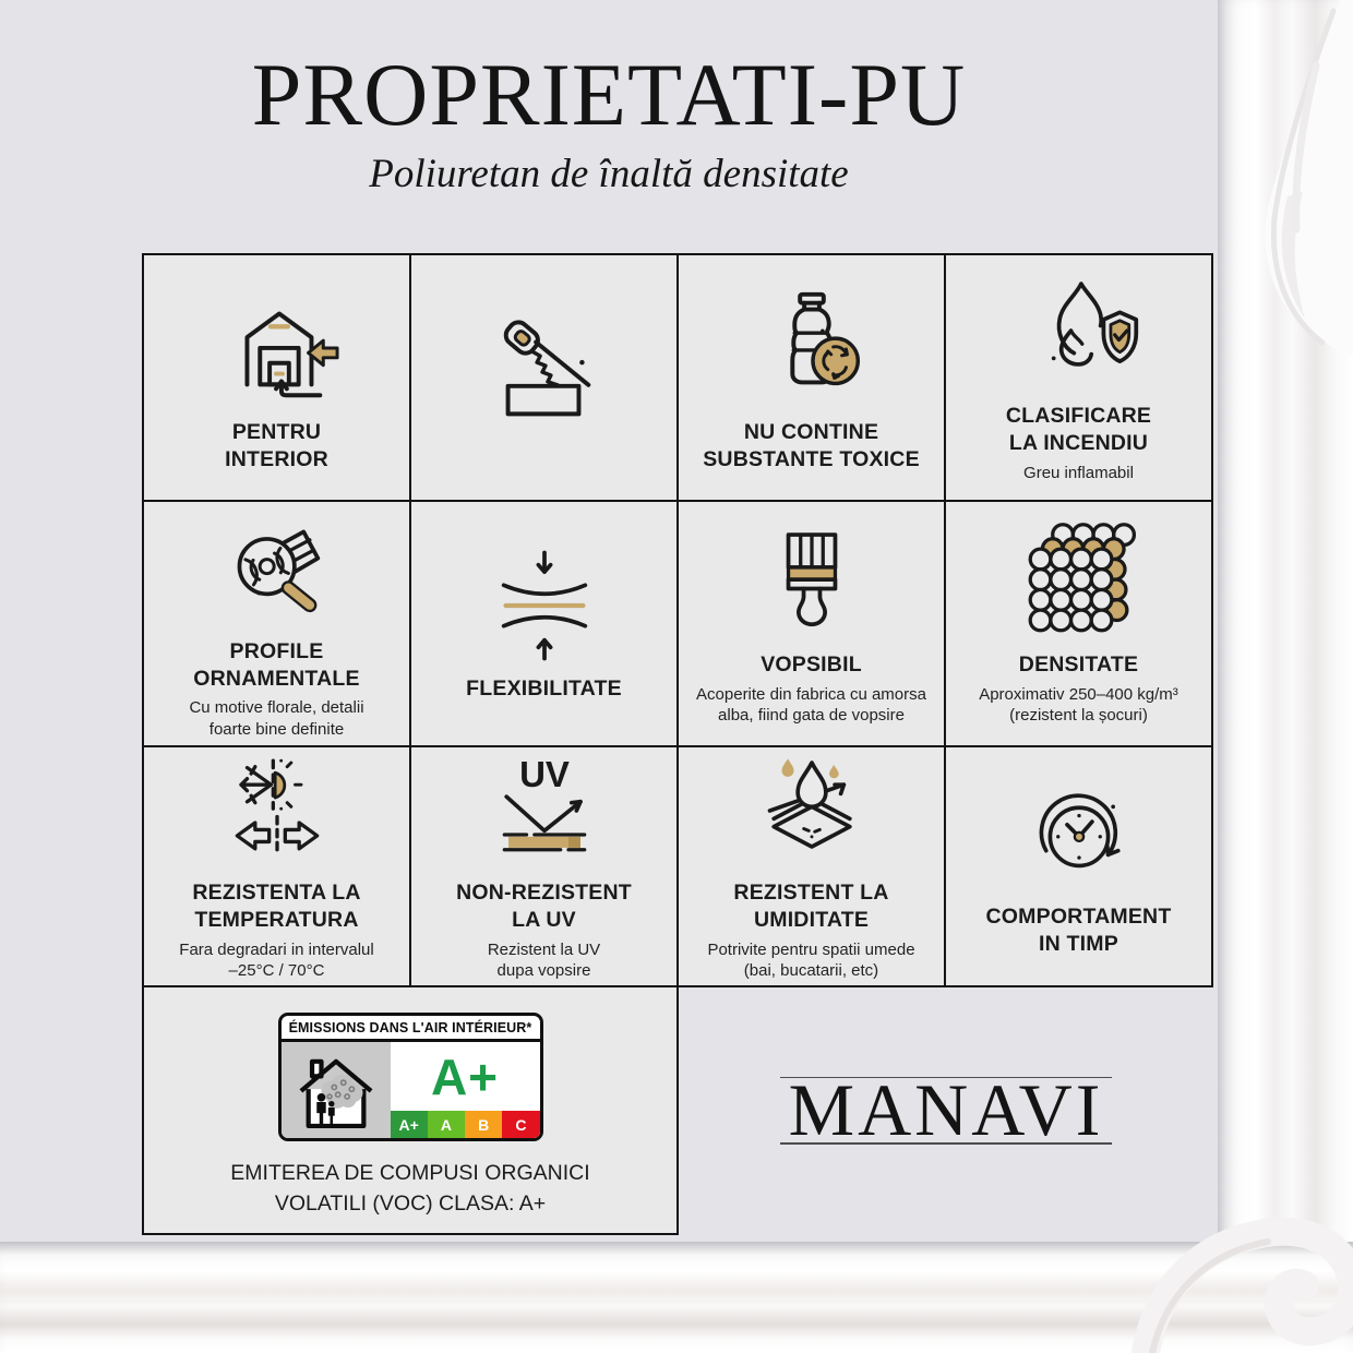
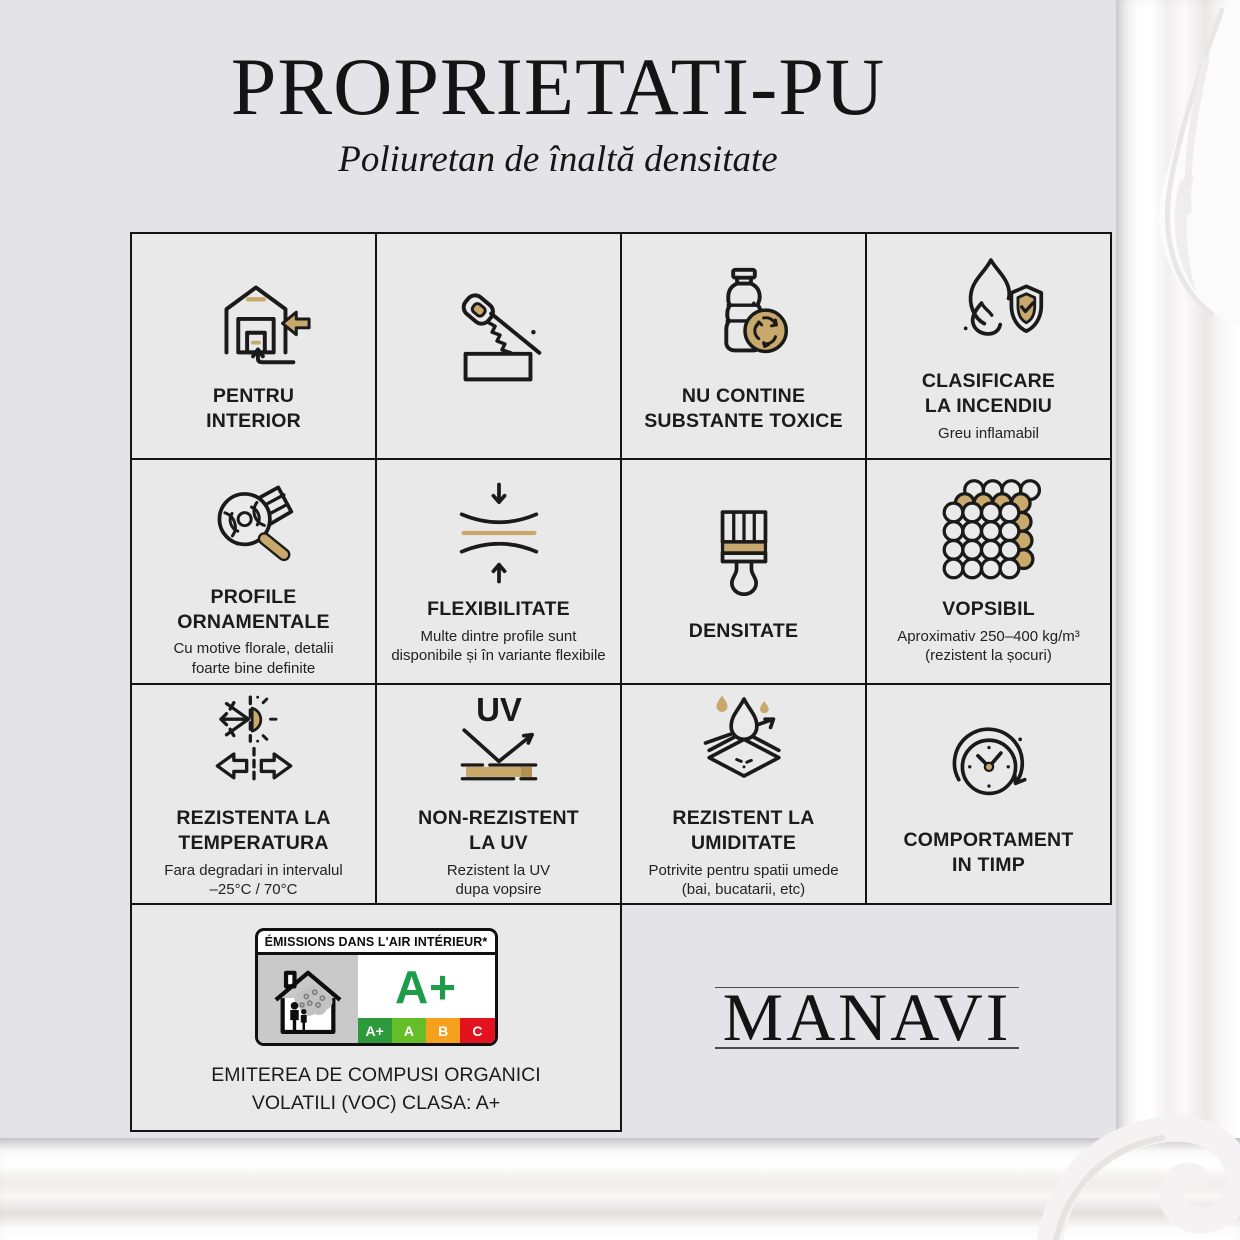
  PROPRIETATI-PU
  Poliuretan de înaltă densitate
  PENTRU
  INTERIOR
  NU CONTINE
  SUBSTANTE TOXICE
  CLASIFICARE
  LA INCENDIU
  Greu inflamabil
  PROFILE ORNAMENTALE
  Cu motive florale, detalii
  foarte bine definite
  FLEXIBILITATE
+ Multe dintre profile sunt
+ disponibile și în variante flexibile
- VOPSIBIL
+ DENSITATE
- Acoperite din fabrica cu amorsa
- alba, fiind gata de vopsire
- DENSITATE
+ VOPSIBIL
  Aproximativ 250–400 kg/m³
  (rezistent la șocuri)
  REZISTENTA LA
  TEMPERATURA
  Fara degradari in intervalul
  –25°C / 70°C
  UV
  NON-REZISTENT
  LA UV
  Rezistent la UV
  dupa vopsire
  REZISTENT LA
  UMIDITATE
  Potrivite pentru spatii umede
  (bai, bucatarii, etc)
  COMPORTAMENT
  IN TIMP
  ÉMISSIONS DANS L'AIR INTÉRIEUR*
  A+
  A+
  A
  B
  C
  EMITEREA DE COMPUSI ORGANICI
  VOLATILI (VOC) CLASA: A+
  MANAVI
